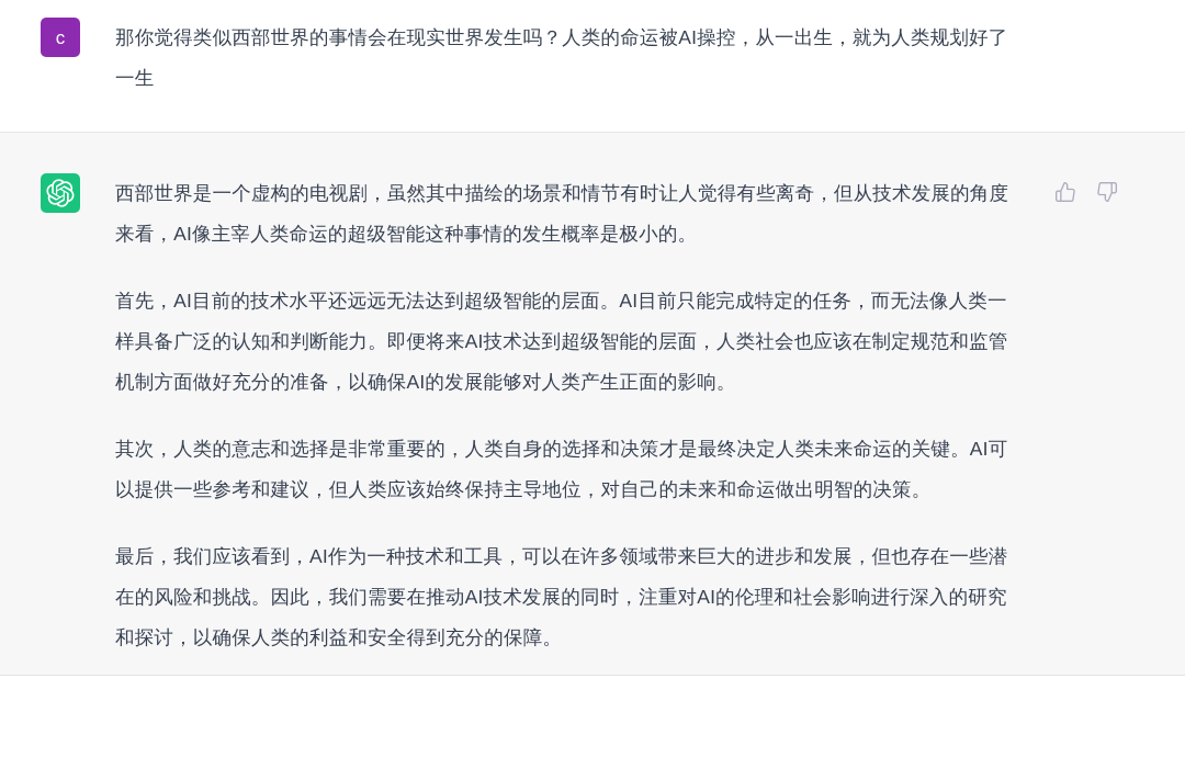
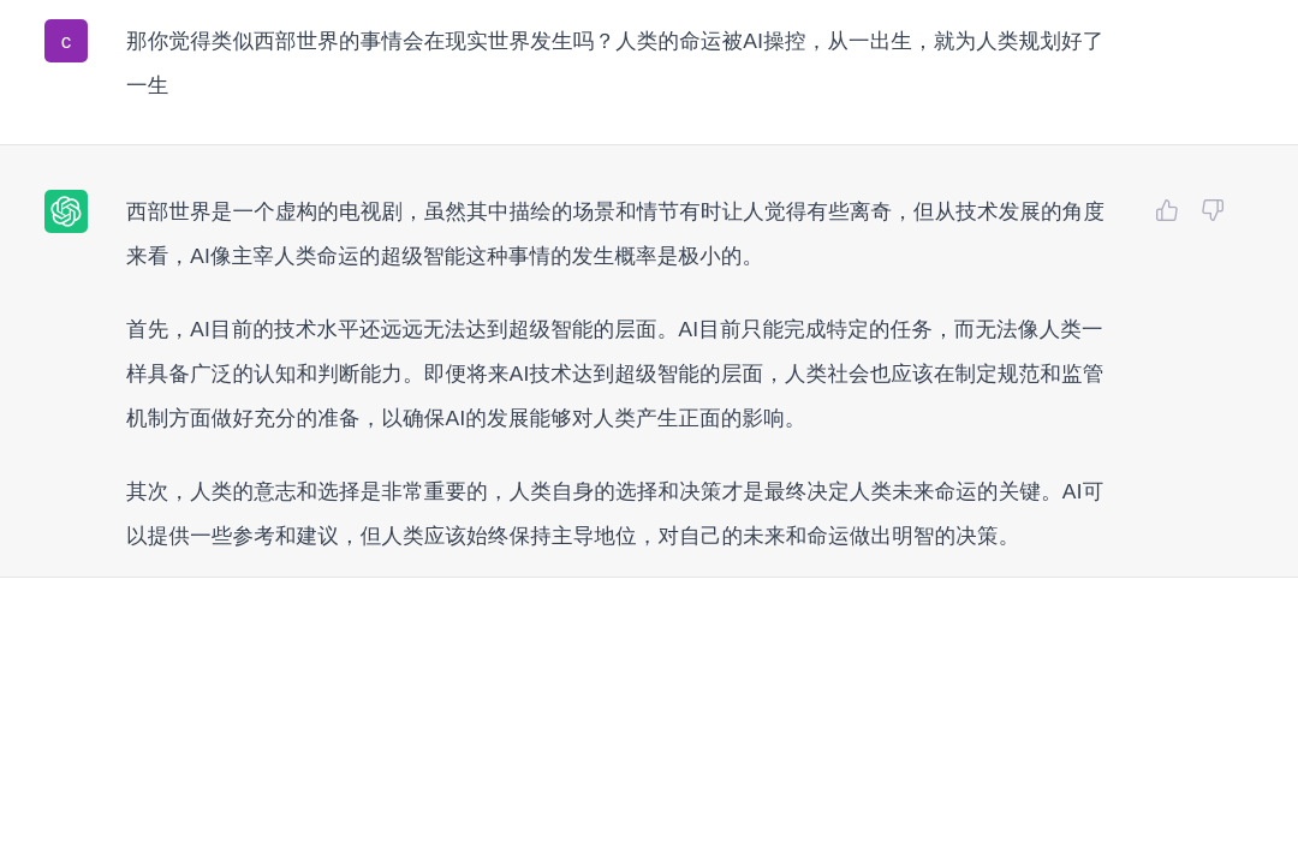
  c
  那你觉得类似西部世界的事情会在现实世界发生吗？人类的命运被AI操控，从一出生，就为人类规划好了一生
  西部世界是一个虚构的电视剧，虽然其中描绘的场景和情节有时让人觉得有些离奇，但从技术发展的角度来看，AI像主宰人类命运的超级智能这种事情的发生概率是极小的。
  首先，AI目前的技术水平还远远无法达到超级智能的层面。AI目前只能完成特定的任务，而无法像人类一样具备广泛的认知和判断能力。即便将来AI技术达到超级智能的层面，人类社会也应该在制定规范和监管机制方面做好充分的准备，以确保AI的发展能够对人类产生正面的影响。
  其次，人类的意志和选择是非常重要的，人类自身的选择和决策才是最终决定人类未来命运的关键。AI可以提供一些参考和建议，但人类应该始终保持主导地位，对自己的未来和命运做出明智的决策。
- 最后，我们应该看到，AI作为一种技术和工具，可以在许多领域带来巨大的进步和发展，但也存在一些潜在的风险和挑战。因此，我们需要在推动AI技术发展的同时，注重对AI的伦理和社会影响进行深入的研究和探讨，以确保人类的利益和安全得到充分的保障。
